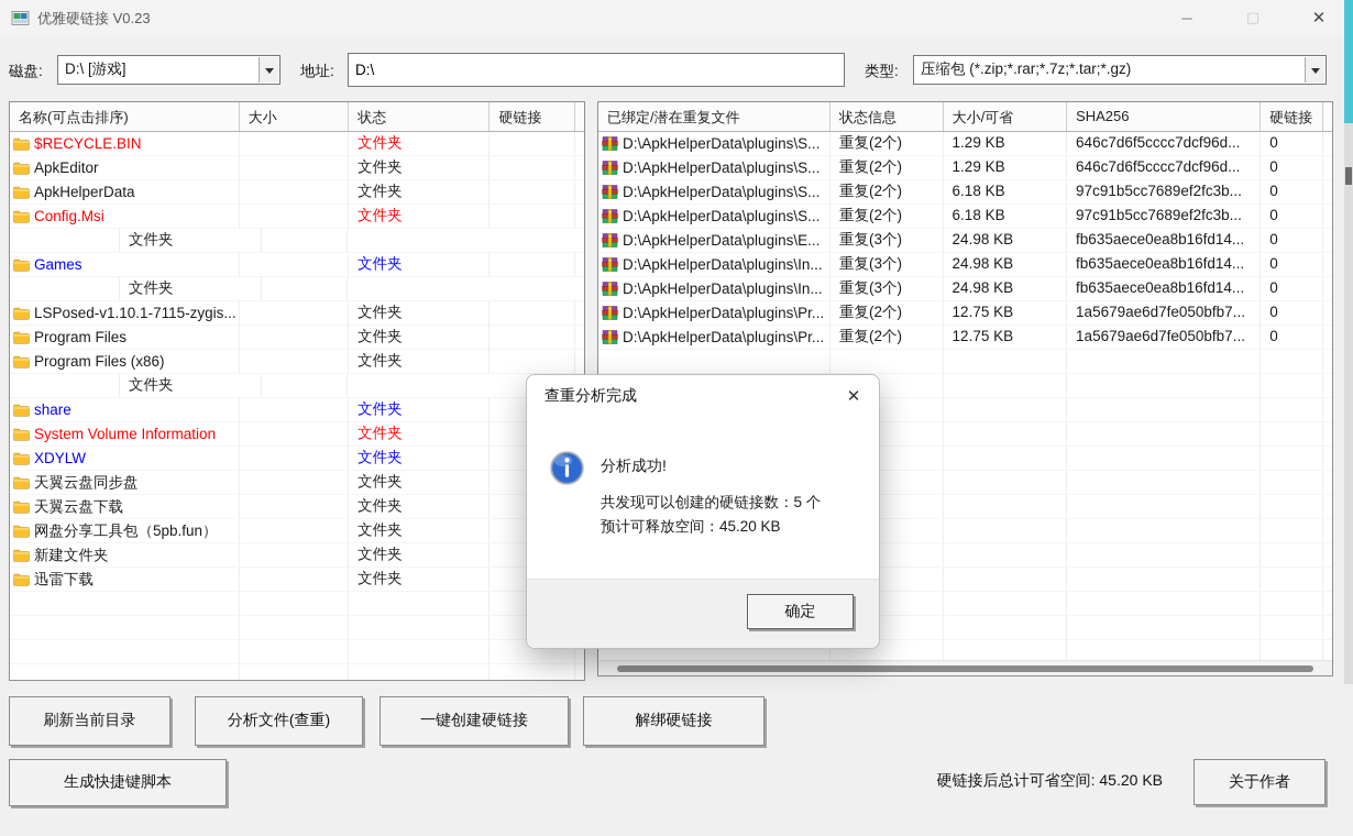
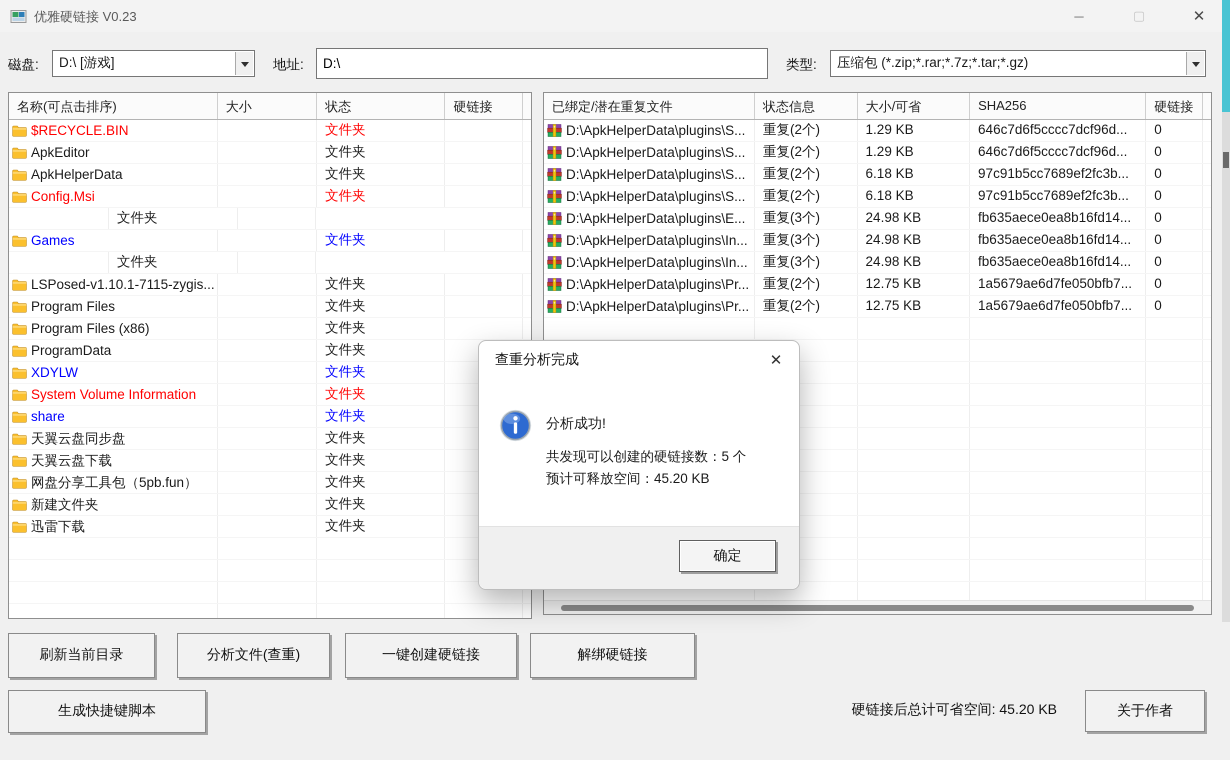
  优雅硬链接 V0.23
  ─
  ▢
  ✕
  磁盘:
  D:\ [游戏]
  地址:
  D:\
  类型:
  压缩包 (*.zip;*.rar;*.7z;*.tar;*.gz)
  名称(可点击排序)
  大小
  状态
  硬链接
  $RECYCLE.BIN
  文件夹
  ApkEditor
  文件夹
  ApkHelperData
  文件夹
  Config.Msi
  文件夹
  文件夹
  Games
  文件夹
  文件夹
  LSPosed-v1.10.1-7115-zygis...
  文件夹
  Program Files
  文件夹
  Program Files (x86)
  文件夹
+ ProgramData
  文件夹
- share
+ XDYLW
  文件夹
  System Volume Information
  文件夹
- XDYLW
+ share
  文件夹
  天翼云盘同步盘
  文件夹
  天翼云盘下载
  文件夹
  网盘分享工具包（5pb.fun）
  文件夹
  新建文件夹
  文件夹
  迅雷下载
  文件夹
  已绑定/潜在重复文件
  状态信息
  大小/可省
  SHA256
  硬链接
  D:\ApkHelperData\plugins\S...
  重复(2个)
  1.29 KB
  646c7d6f5cccc7dcf96d...
  0
  D:\ApkHelperData\plugins\S...
  重复(2个)
  1.29 KB
  646c7d6f5cccc7dcf96d...
  0
  D:\ApkHelperData\plugins\S...
  重复(2个)
  6.18 KB
  97c91b5cc7689ef2fc3b...
  0
  D:\ApkHelperData\plugins\S...
  重复(2个)
  6.18 KB
  97c91b5cc7689ef2fc3b...
  0
  D:\ApkHelperData\plugins\E...
  重复(3个)
  24.98 KB
  fb635aece0ea8b16fd14...
  0
  D:\ApkHelperData\plugins\In...
  重复(3个)
  24.98 KB
  fb635aece0ea8b16fd14...
  0
  D:\ApkHelperData\plugins\In...
  重复(3个)
  24.98 KB
  fb635aece0ea8b16fd14...
  0
  D:\ApkHelperData\plugins\Pr...
  重复(2个)
  12.75 KB
  1a5679ae6d7fe050bfb7...
  0
  D:\ApkHelperData\plugins\Pr...
  重复(2个)
  12.75 KB
  1a5679ae6d7fe050bfb7...
  0
  查重分析完成
  ✕
  分析成功!
  共发现可以创建的硬链接数：5 个
  预计可释放空间：45.20 KB
  确定
  刷新当前目录
  分析文件(查重)
  一键创建硬链接
  解绑硬链接
  生成快捷键脚本
  硬链接后总计可省空间: 45.20 KB
  关于作者
